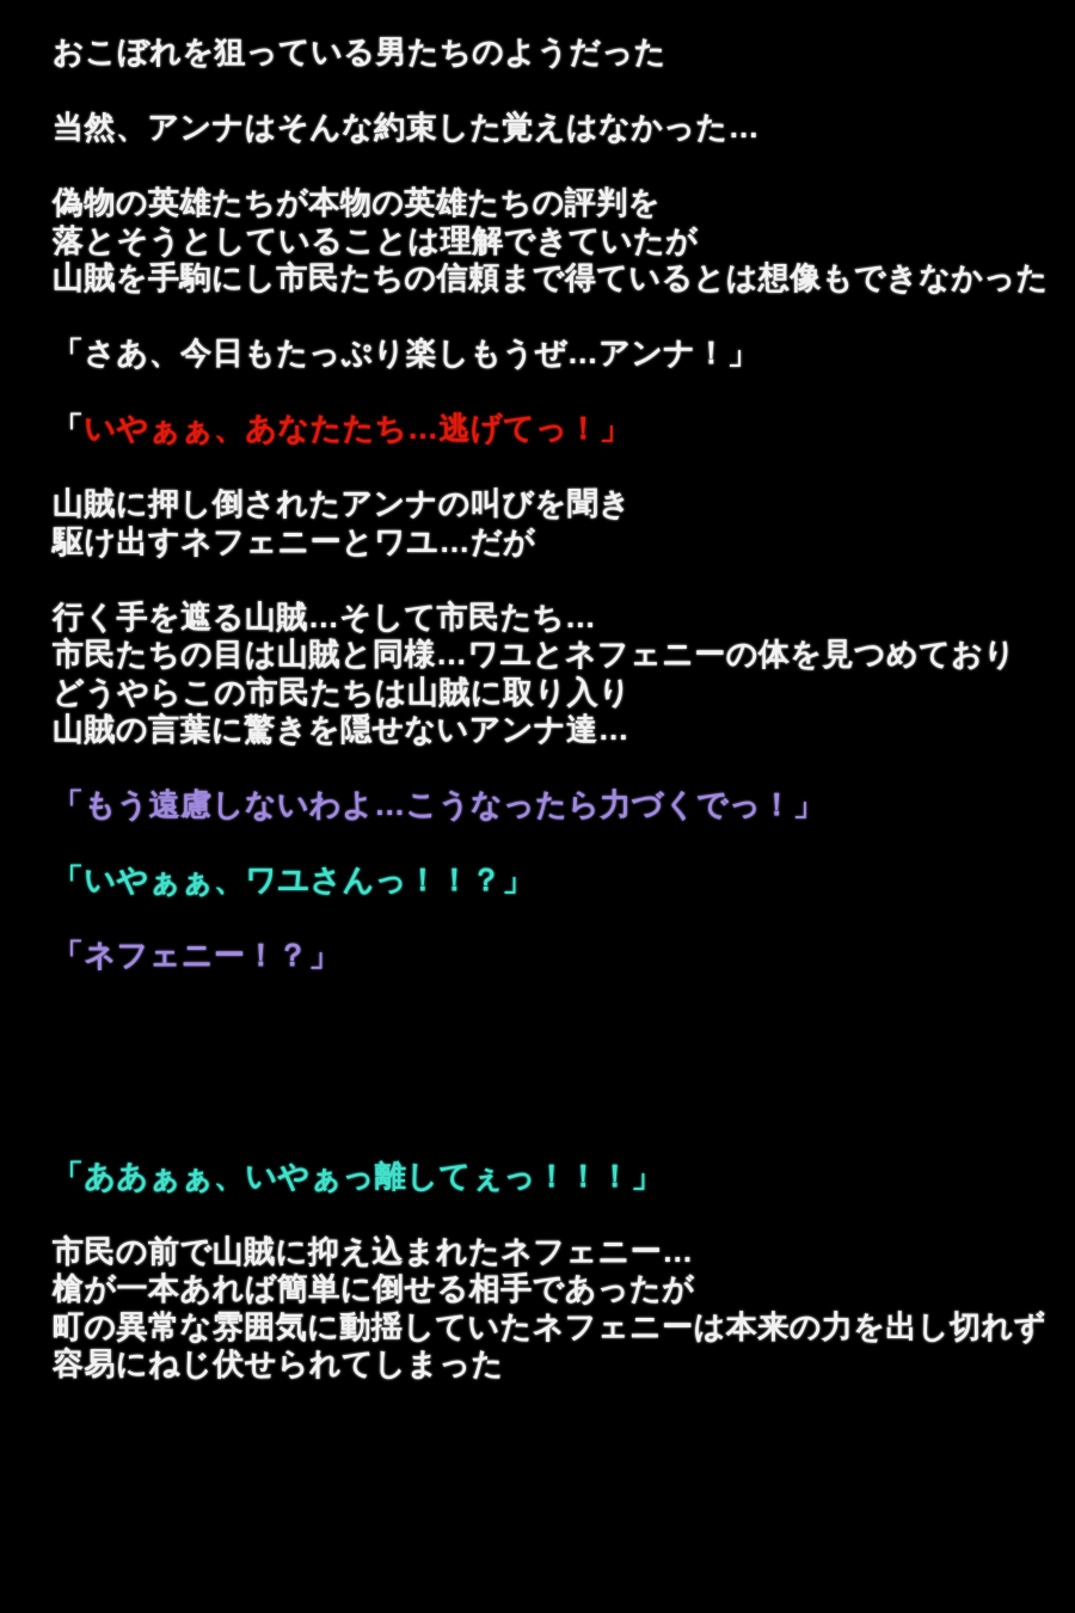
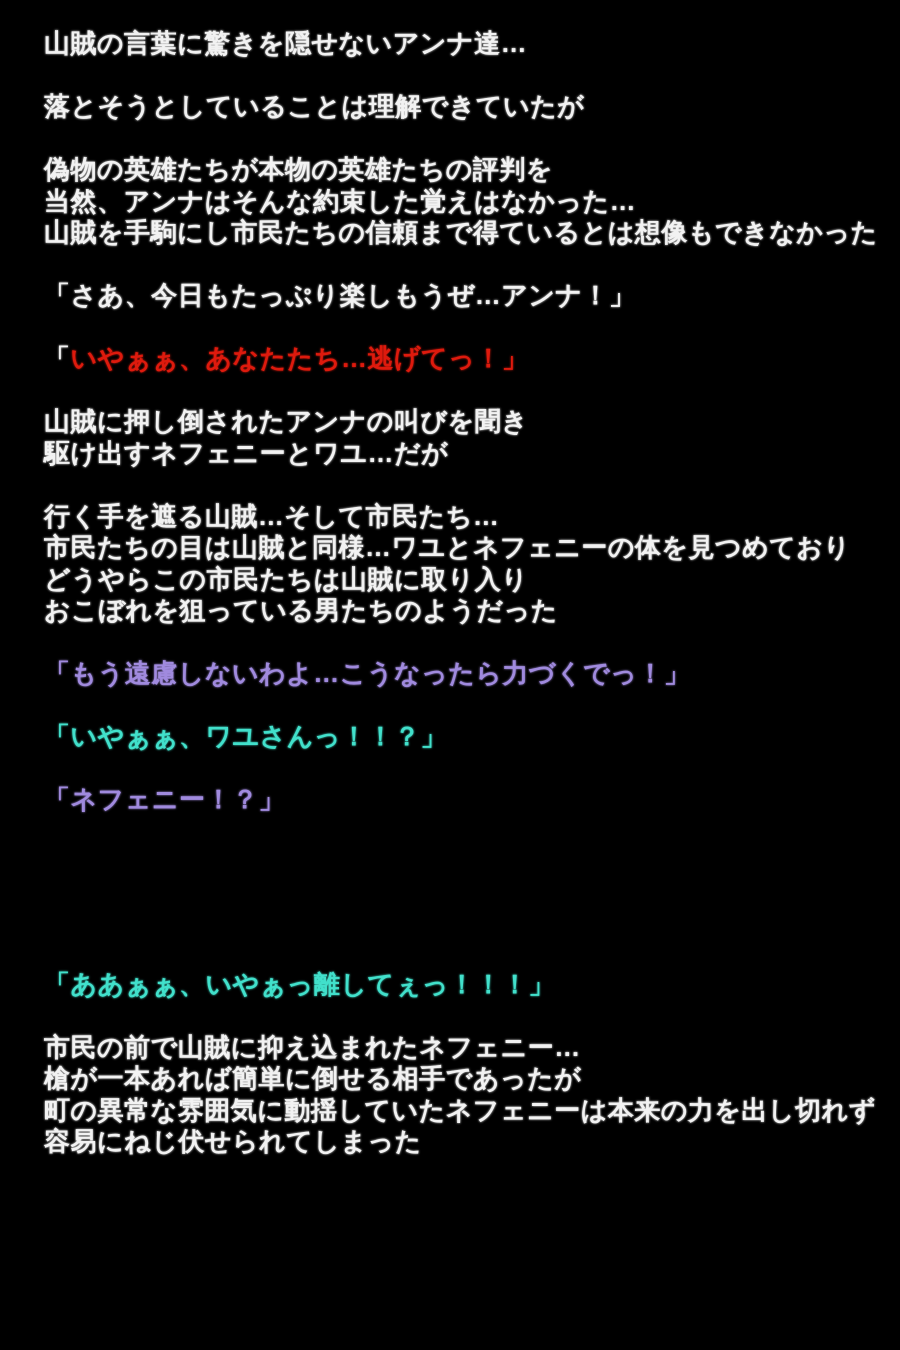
- おこぼれを狙っている男たちのようだった
+ 山賊の言葉に驚きを隠せないアンナ達…
- 当然、アンナはそんな約束した覚えはなかった…
+ 落とそうとしていることは理解できていたが
  偽物の英雄たちが本物の英雄たちの評判を
- 落とそうとしていることは理解できていたが
+ 当然、アンナはそんな約束した覚えはなかった…
  山賊を手駒にし市民たちの信頼まで得ているとは想像もできなかった
  「さあ、今日もたっぷり楽しもうぜ…アンナ！」
  「いやぁぁ、あなたたち…逃げてっ！」
  山賊に押し倒されたアンナの叫びを聞き
  駆け出すネフェニーとワユ…だが
  行く手を遮る山賊…そして市民たち…
  市民たちの目は山賊と同様…ワユとネフェニーの体を見つめており
  どうやらこの市民たちは山賊に取り入り
- 山賊の言葉に驚きを隠せないアンナ達…
+ おこぼれを狙っている男たちのようだった
  「もう遠慮しないわよ…こうなったら力づくでっ！」
  「いやぁぁ、ワユさんっ！！？」
  「ネフェニー！？」
  「ああぁぁ、いやぁっ離してぇっ！！！」
  市民の前で山賊に抑え込まれたネフェニー…
  槍が一本あれば簡単に倒せる相手であったが
  町の異常な雰囲気に動揺していたネフェニーは本来の力を出し切れず
  容易にねじ伏せられてしまった
